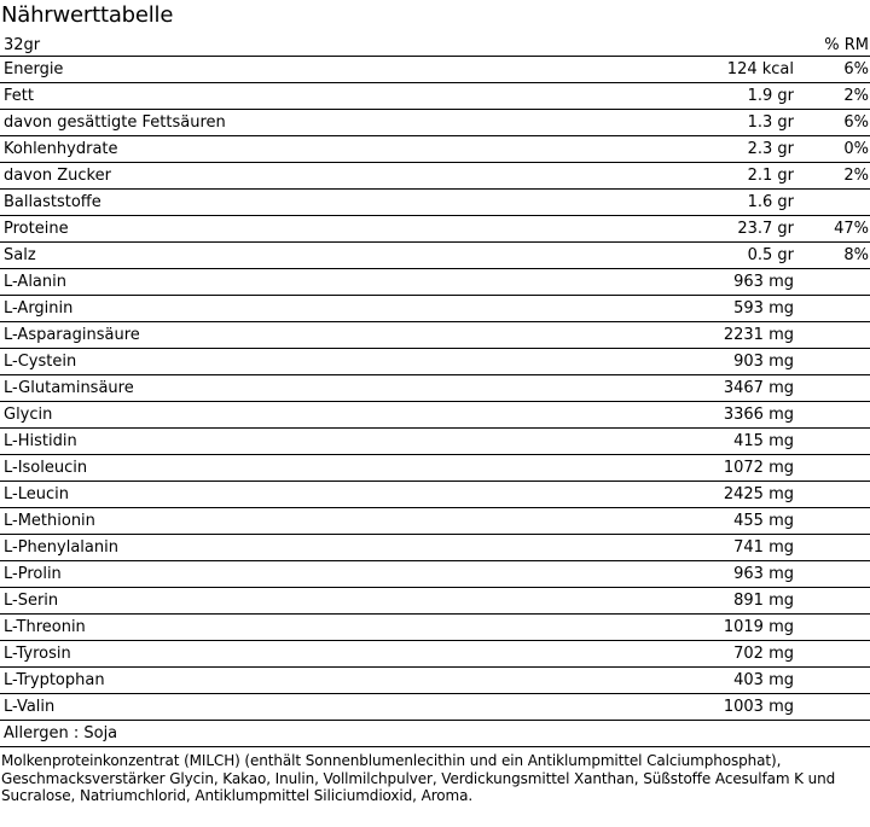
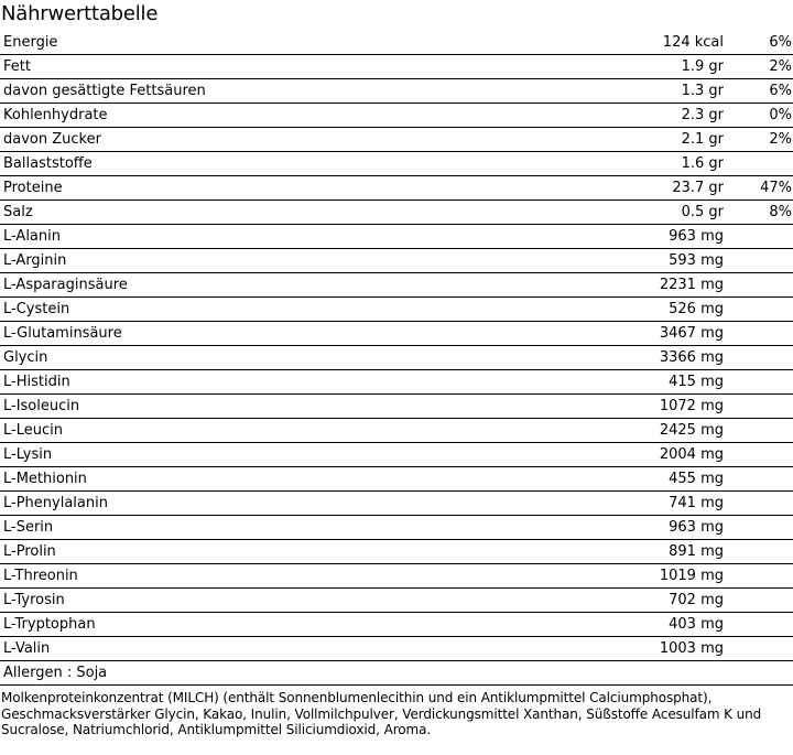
  Nährwerttabelle
- 32gr
- % RM
  Energie
  124 kcal
  6%
  Fett
  1.9 gr
  2%
  davon gesättigte Fettsäuren
  1.3 gr
  6%
  Kohlenhydrate
  2.3 gr
  0%
  davon Zucker
  2.1 gr
  2%
  Ballaststoffe
  1.6 gr
  Proteine
  23.7 gr
  47%
  Salz
  0.5 gr
  8%
  L-Alanin
  963 mg
  L-Arginin
  593 mg
  L-Asparaginsäure
  2231 mg
  L-Cystein
- 903 mg
+ 526 mg
  L-Glutaminsäure
  3467 mg
  Glycin
  3366 mg
  L-Histidin
  415 mg
  L-Isoleucin
  1072 mg
  L-Leucin
  2425 mg
+ L-Lysin
+ 2004 mg
  L-Methionin
  455 mg
  L-Phenylalanin
  741 mg
- L-Prolin
+ L-Serin
  963 mg
- L-Serin
+ L-Prolin
  891 mg
  L-Threonin
  1019 mg
  L-Tyrosin
  702 mg
  L-Tryptophan
  403 mg
  L-Valin
  1003 mg
  Allergen : Soja
  Molkenproteinkonzentrat (MILCH) (enthält Sonnenblumenlecithin und ein Antiklumpmittel Calciumphosphat), Geschmacksverstärker Glycin, Kakao, Inulin, Vollmilchpulver, Verdickungsmittel Xanthan, Süßstoffe Acesulfam K und Sucralose, Natriumchlorid, Antiklumpmittel Siliciumdioxid, Aroma.
